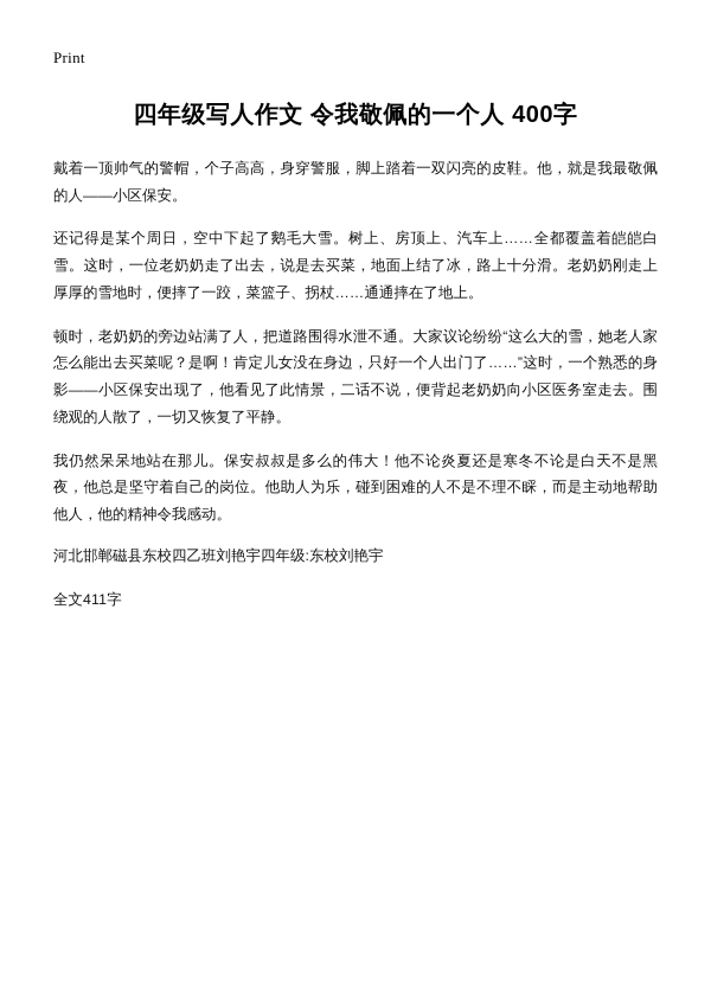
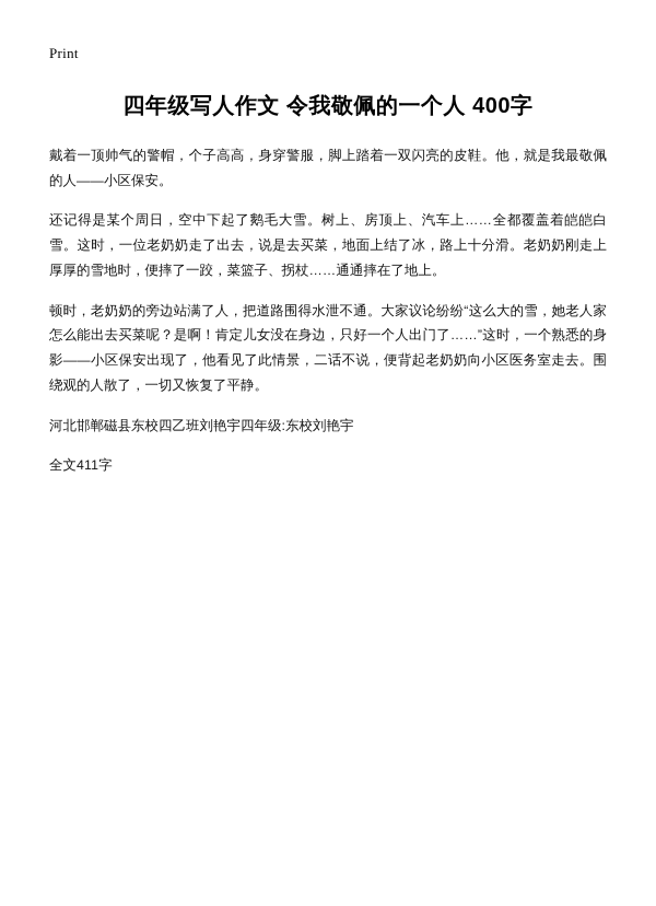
  Print
  四年级写人作文 令我敬佩的一个人 400字
  戴着一顶帅气的警帽，个子高高，身穿警服，脚上踏着一双闪亮的皮鞋。他，就是我最敬佩的人——小区保安。
  还记得是某个周日，空中下起了鹅毛大雪。树上、房顶上、汽车上……全都覆盖着皑皑白雪。这时，一位老奶奶走了出去，说是去买菜，地面上结了冰，路上十分滑。老奶奶刚走上厚厚的雪地时，便摔了一跤，菜篮子、拐杖……通通摔在了地上。
  顿时，老奶奶的旁边站满了人，把道路围得水泄不通。大家议论纷纷“这么大的雪，她老人家怎么能出去买菜呢？是啊！肯定儿女没在身边，只好一个人出门了……”这时，一个熟悉的身影——小区保安出现了，他看见了此情景，二话不说，便背起老奶奶向小区医务室走去。围绕观的人散了，一切又恢复了平静。
- 我仍然呆呆地站在那儿。保安叔叔是多么的伟大！他不论炎夏还是寒冬不论是白天不是黑夜，他总是坚守着自己的岗位。他助人为乐，碰到困难的人不是不理不睬，而是主动地帮助他人，他的精神令我感动。
  河北邯郸磁县东校四乙班刘艳宇四年级:东校刘艳宇
  全文411字
